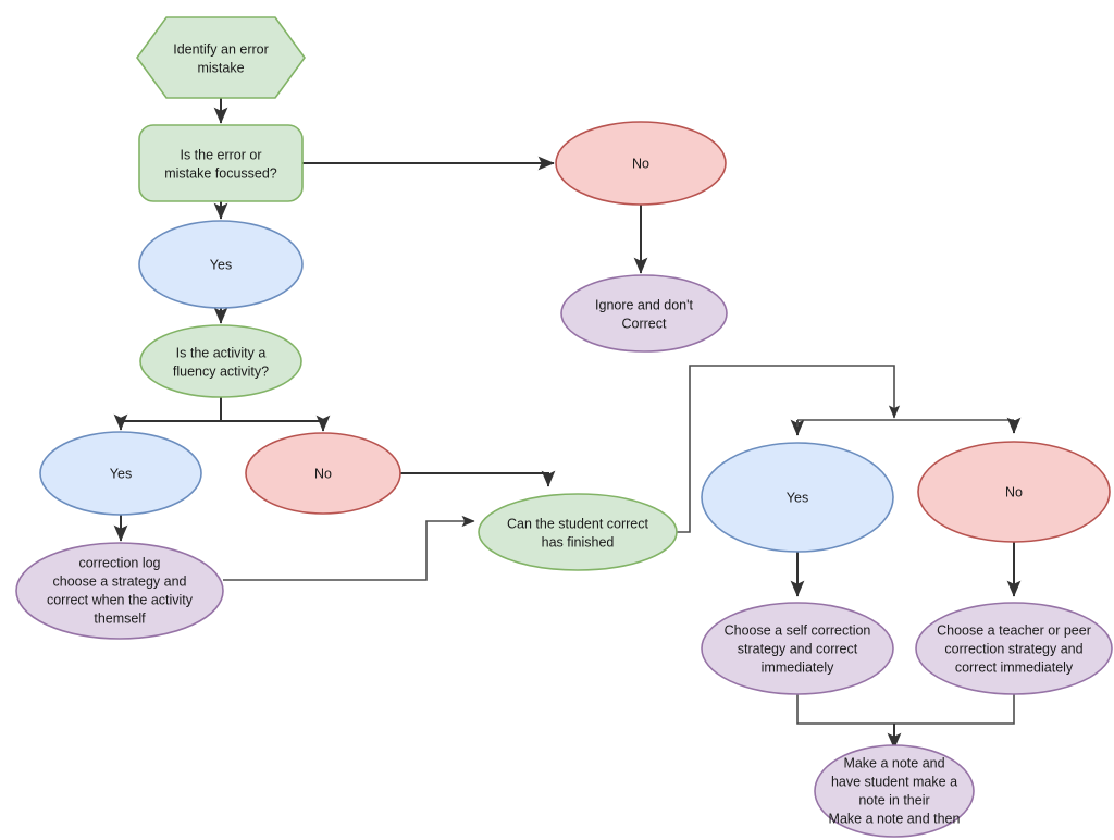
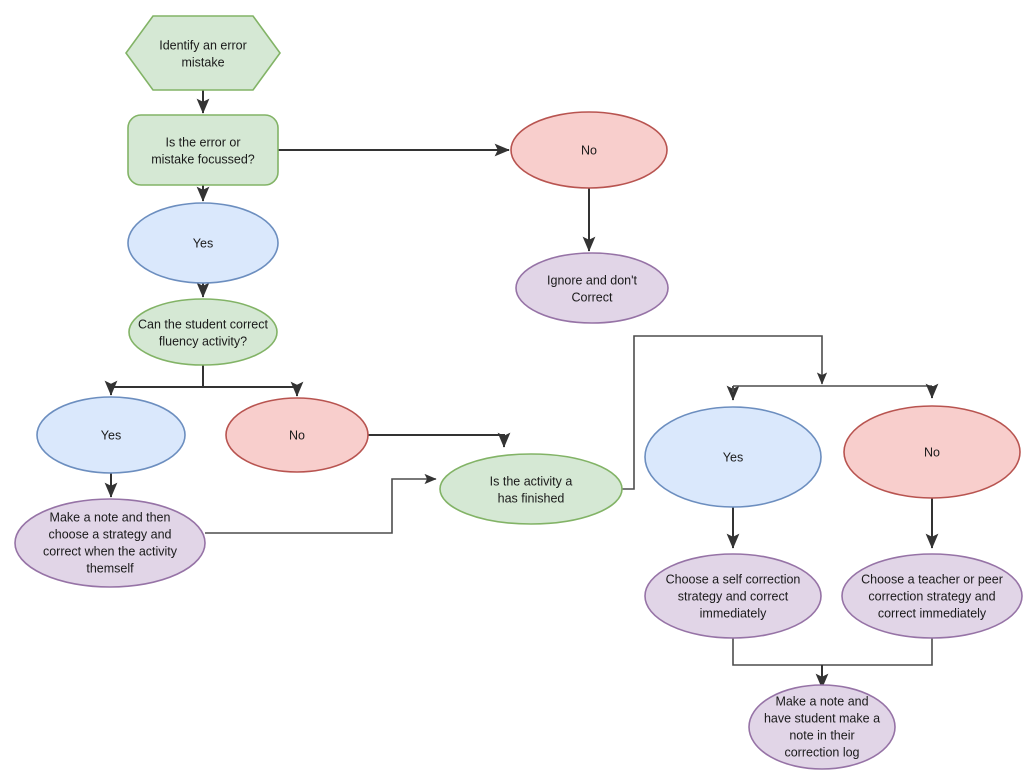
  Identify an error
  mistake
  Is the error or
  mistake focussed?
  No
  Ignore and don't
  Correct
  Yes
- Is the activity a
+ Can the student correct
  fluency activity?
  Yes
  No
- correction log
+ Make a note and then
  choose a strategy and
  correct when the activity
  themself
- Can the student correct
+ Is the activity a
  has finished
  Yes
  No
  Choose a self correction
  strategy and correct
  immediately
  Choose a teacher or peer
  correction strategy and
  correct immediately
  Make a note and
  have student make a
  note in their
- Make a note and then
+ correction log
